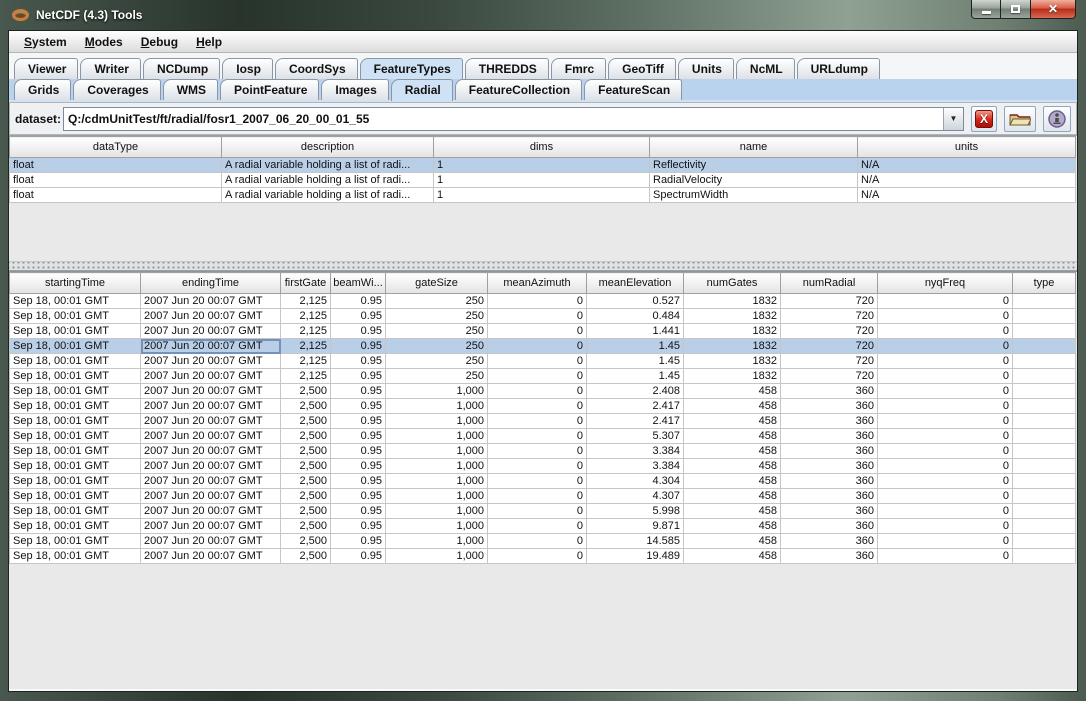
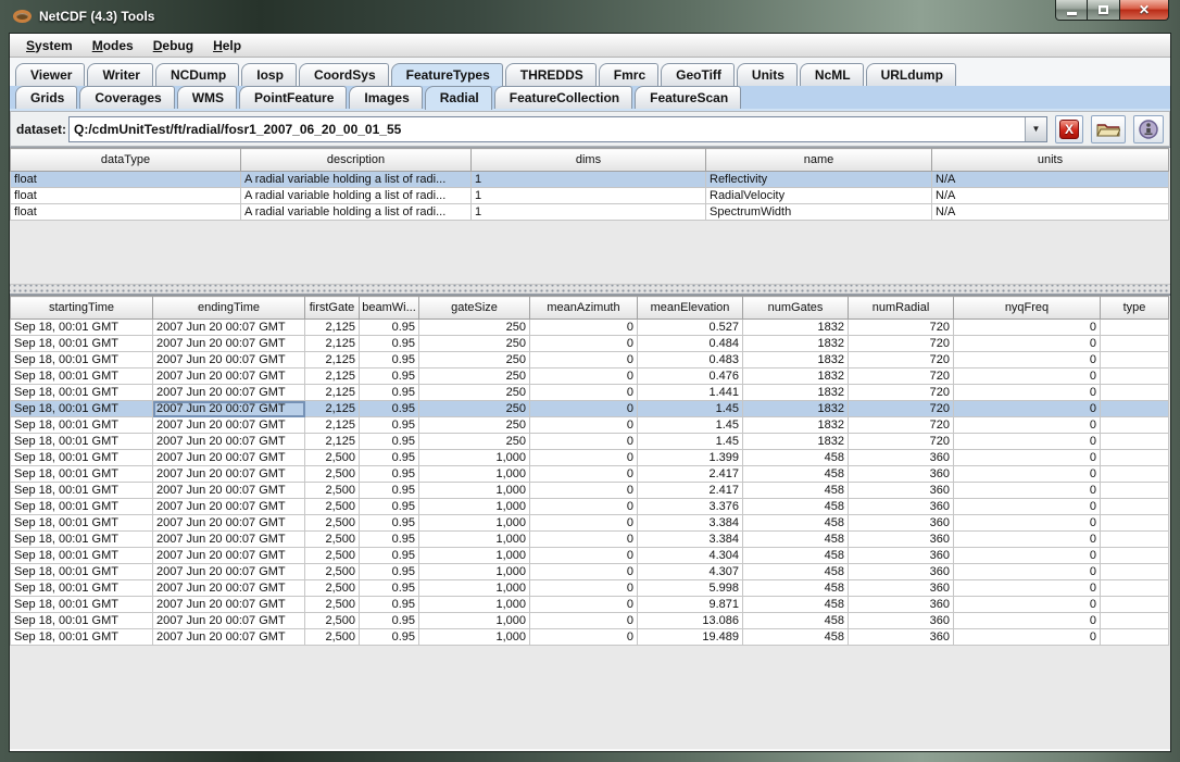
  NetCDF (4.3) Tools
  ✕
  System
  Modes
  Debug
  Help
  Viewer
  Writer
  NCDump
  Iosp
  CoordSys
  FeatureTypes
  THREDDS
  Fmrc
  GeoTiff
  Units
  NcML
  URLdump
  Grids
  Coverages
  WMS
  PointFeature
  Images
  Radial
  FeatureCollection
  FeatureScan
  dataset:
  Q:/cdmUnitTest/ft/radial/fosr1_2007_06_20_00_01_55
  ▼
  X
  dataType	description	dims	name	units
  float	A radial variable holding a list of radi...	1	Reflectivity	N/A
  float	A radial variable holding a list of radi...	1	RadialVelocity	N/A
  float	A radial variable holding a list of radi...	1	SpectrumWidth	N/A
  startingTime	endingTime	firstGate	beamWi...	gateSize	meanAzimuth	meanElevation	numGates	numRadial	nyqFreq	type
  Sep 18, 00:01 GMT	2007 Jun 20 00:07 GMT	2,125	0.95	250	0	0.527	1832	720	0
  Sep 18, 00:01 GMT	2007 Jun 20 00:07 GMT	2,125	0.95	250	0	0.484	1832	720	0
+ Sep 18, 00:01 GMT	2007 Jun 20 00:07 GMT	2,125	0.95	250	0	0.483	1832	720	0
+ Sep 18, 00:01 GMT	2007 Jun 20 00:07 GMT	2,125	0.95	250	0	0.476	1832	720	0
  Sep 18, 00:01 GMT	2007 Jun 20 00:07 GMT	2,125	0.95	250	0	1.441	1832	720	0
  Sep 18, 00:01 GMT	2007 Jun 20 00:07 GMT	2,125	0.95	250	0	1.45	1832	720	0
  Sep 18, 00:01 GMT	2007 Jun 20 00:07 GMT	2,125	0.95	250	0	1.45	1832	720	0
  Sep 18, 00:01 GMT	2007 Jun 20 00:07 GMT	2,125	0.95	250	0	1.45	1832	720	0
- Sep 18, 00:01 GMT	2007 Jun 20 00:07 GMT	2,500	0.95	1,000	0	2.408	458	360	0
+ Sep 18, 00:01 GMT	2007 Jun 20 00:07 GMT	2,500	0.95	1,000	0	1.399	458	360	0
  Sep 18, 00:01 GMT	2007 Jun 20 00:07 GMT	2,500	0.95	1,000	0	2.417	458	360	0
  Sep 18, 00:01 GMT	2007 Jun 20 00:07 GMT	2,500	0.95	1,000	0	2.417	458	360	0
- Sep 18, 00:01 GMT	2007 Jun 20 00:07 GMT	2,500	0.95	1,000	0	5.307	458	360	0
+ Sep 18, 00:01 GMT	2007 Jun 20 00:07 GMT	2,500	0.95	1,000	0	3.376	458	360	0
  Sep 18, 00:01 GMT	2007 Jun 20 00:07 GMT	2,500	0.95	1,000	0	3.384	458	360	0
  Sep 18, 00:01 GMT	2007 Jun 20 00:07 GMT	2,500	0.95	1,000	0	3.384	458	360	0
  Sep 18, 00:01 GMT	2007 Jun 20 00:07 GMT	2,500	0.95	1,000	0	4.304	458	360	0
  Sep 18, 00:01 GMT	2007 Jun 20 00:07 GMT	2,500	0.95	1,000	0	4.307	458	360	0
  Sep 18, 00:01 GMT	2007 Jun 20 00:07 GMT	2,500	0.95	1,000	0	5.998	458	360	0
  Sep 18, 00:01 GMT	2007 Jun 20 00:07 GMT	2,500	0.95	1,000	0	9.871	458	360	0
- Sep 18, 00:01 GMT	2007 Jun 20 00:07 GMT	2,500	0.95	1,000	0	14.585	458	360	0
+ Sep 18, 00:01 GMT	2007 Jun 20 00:07 GMT	2,500	0.95	1,000	0	13.086	458	360	0
  Sep 18, 00:01 GMT	2007 Jun 20 00:07 GMT	2,500	0.95	1,000	0	19.489	458	360	0
